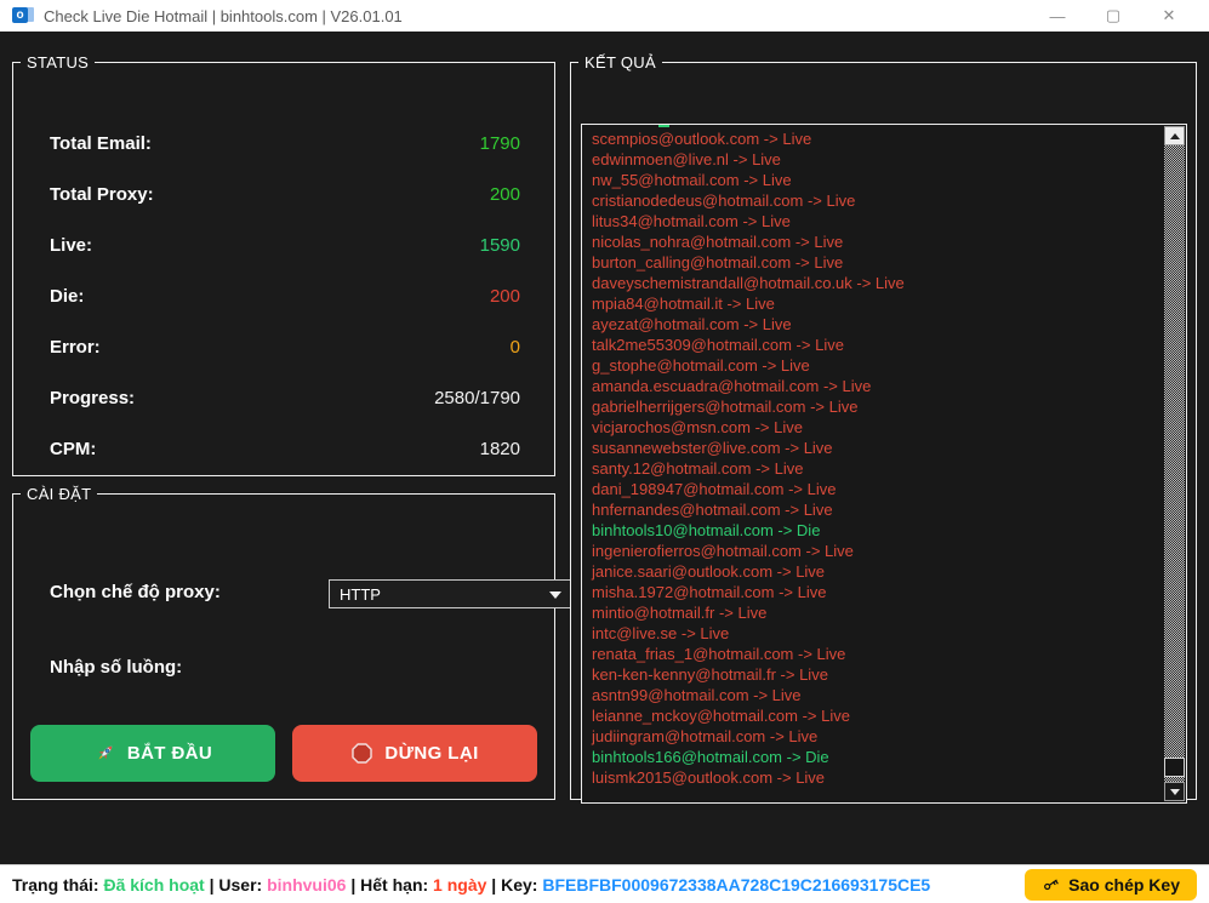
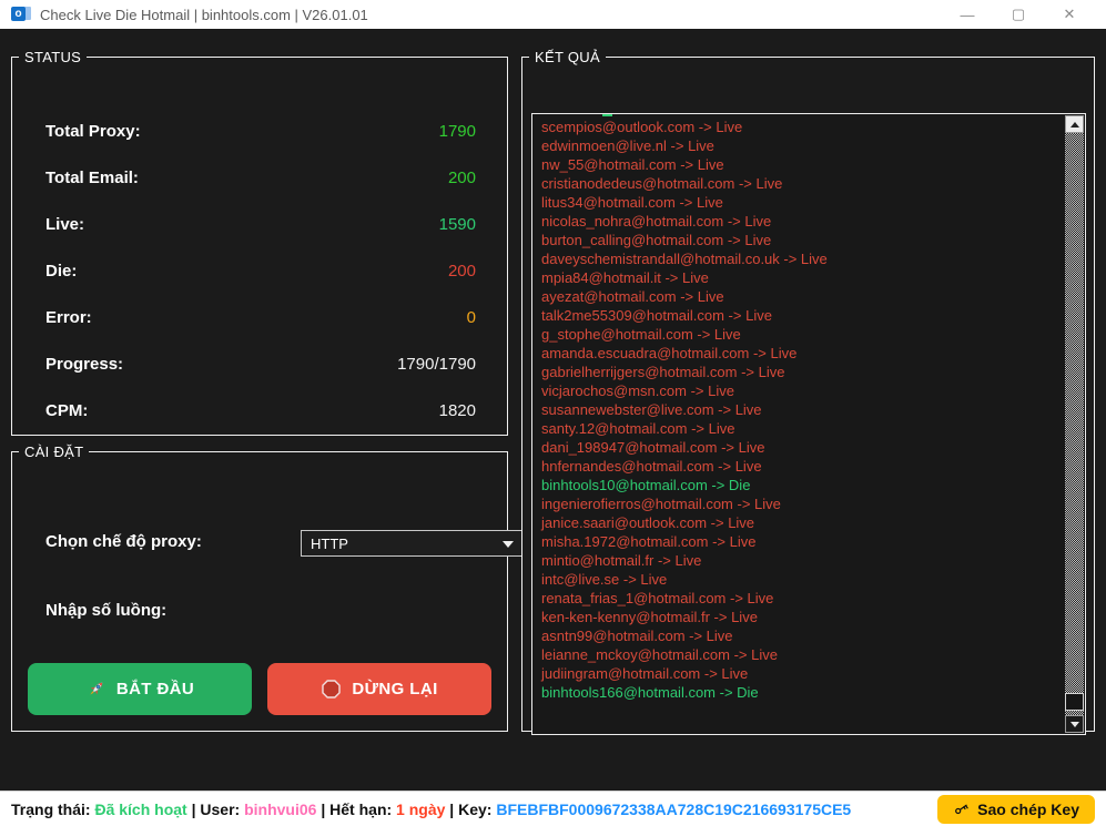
  o
  Check Live Die Hotmail | binhtools.com | V26.01.01
  —
  ▢
  ✕
  STATUS
- Total Email:
+ Total Proxy:
  1790
- Total Proxy:
+ Total Email:
  200
  Live:
  1590
  Die:
  200
  Error:
  0
  Progress:
- 2580/1790
+ 1790/1790
  CPM:
  1820
  CÀI ĐẶT
  Chọn chế độ proxy:
  HTTP
  Nhập số luồng:
  BẮT ĐẦU
  DỪNG LẠI
  KẾT QUẢ
  scempios@outlook.com -> Live
  edwinmoen@live.nl -> Live
  nw_55@hotmail.com -> Live
  cristianodedeus@hotmail.com -> Live
  litus34@hotmail.com -> Live
  nicolas_nohra@hotmail.com -> Live
  burton_calling@hotmail.com -> Live
  daveyschemistrandall@hotmail.co.uk -> Live
  mpia84@hotmail.it -> Live
  ayezat@hotmail.com -> Live
  talk2me55309@hotmail.com -> Live
  g_stophe@hotmail.com -> Live
  amanda.escuadra@hotmail.com -> Live
  gabrielherrijgers@hotmail.com -> Live
  vicjarochos@msn.com -> Live
  susannewebster@live.com -> Live
  santy.12@hotmail.com -> Live
  dani_198947@hotmail.com -> Live
  hnfernandes@hotmail.com -> Live
  binhtools10@hotmail.com -> Die
  ingenierofierros@hotmail.com -> Live
  janice.saari@outlook.com -> Live
  misha.1972@hotmail.com -> Live
  mintio@hotmail.fr -> Live
  intc@live.se -> Live
  renata_frias_1@hotmail.com -> Live
  ken-ken-kenny@hotmail.fr -> Live
  asntn99@hotmail.com -> Live
  leianne_mckoy@hotmail.com -> Live
  judiingram@hotmail.com -> Live
  binhtools166@hotmail.com -> Die
- luismk2015@outlook.com -> Live
  Trạng thái:
  Đã kích hoạt
  |
  User:
  binhvui06
  |
  Hết hạn:
  1 ngày
  |
  Key:
  BFEBFBF0009672338AA728C19C216693175CE5
  Sao chép Key
